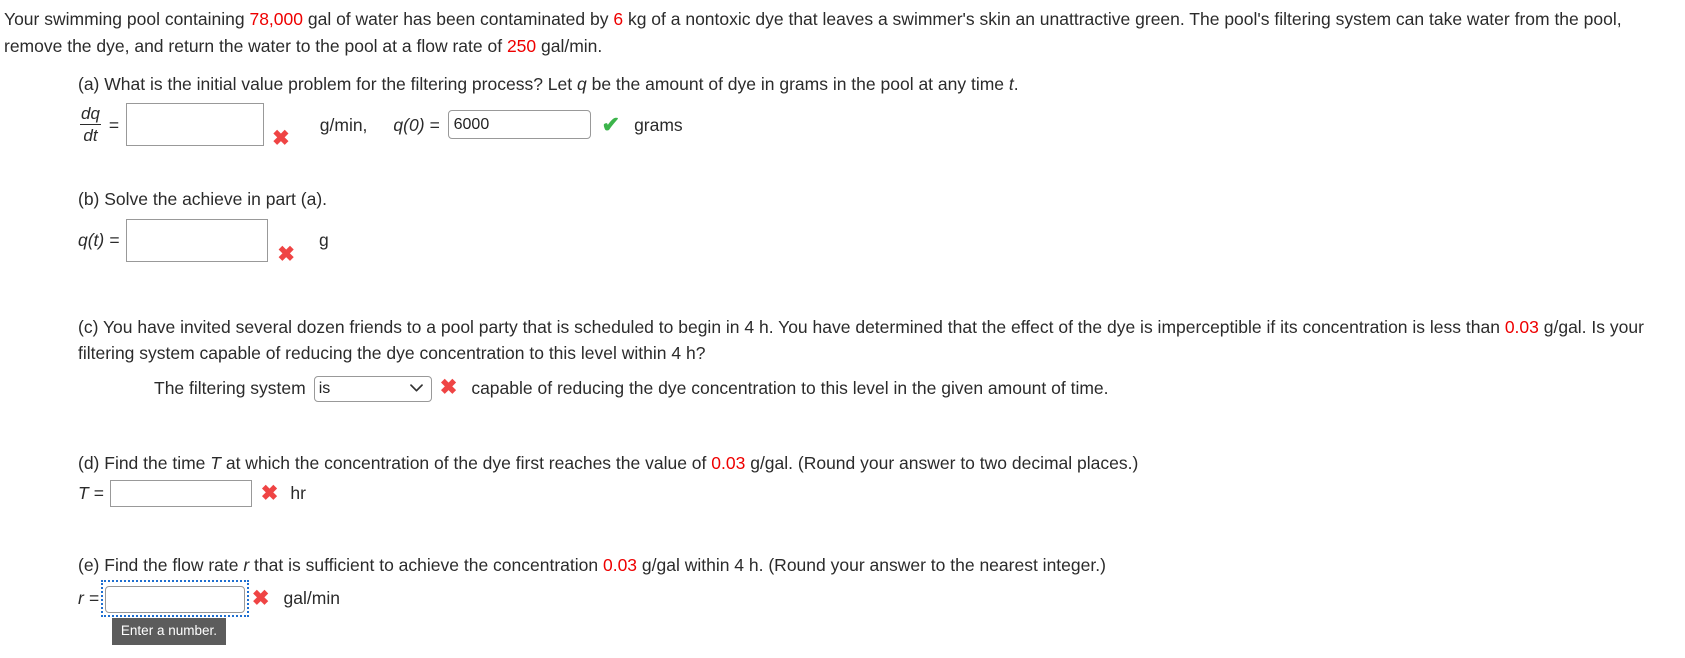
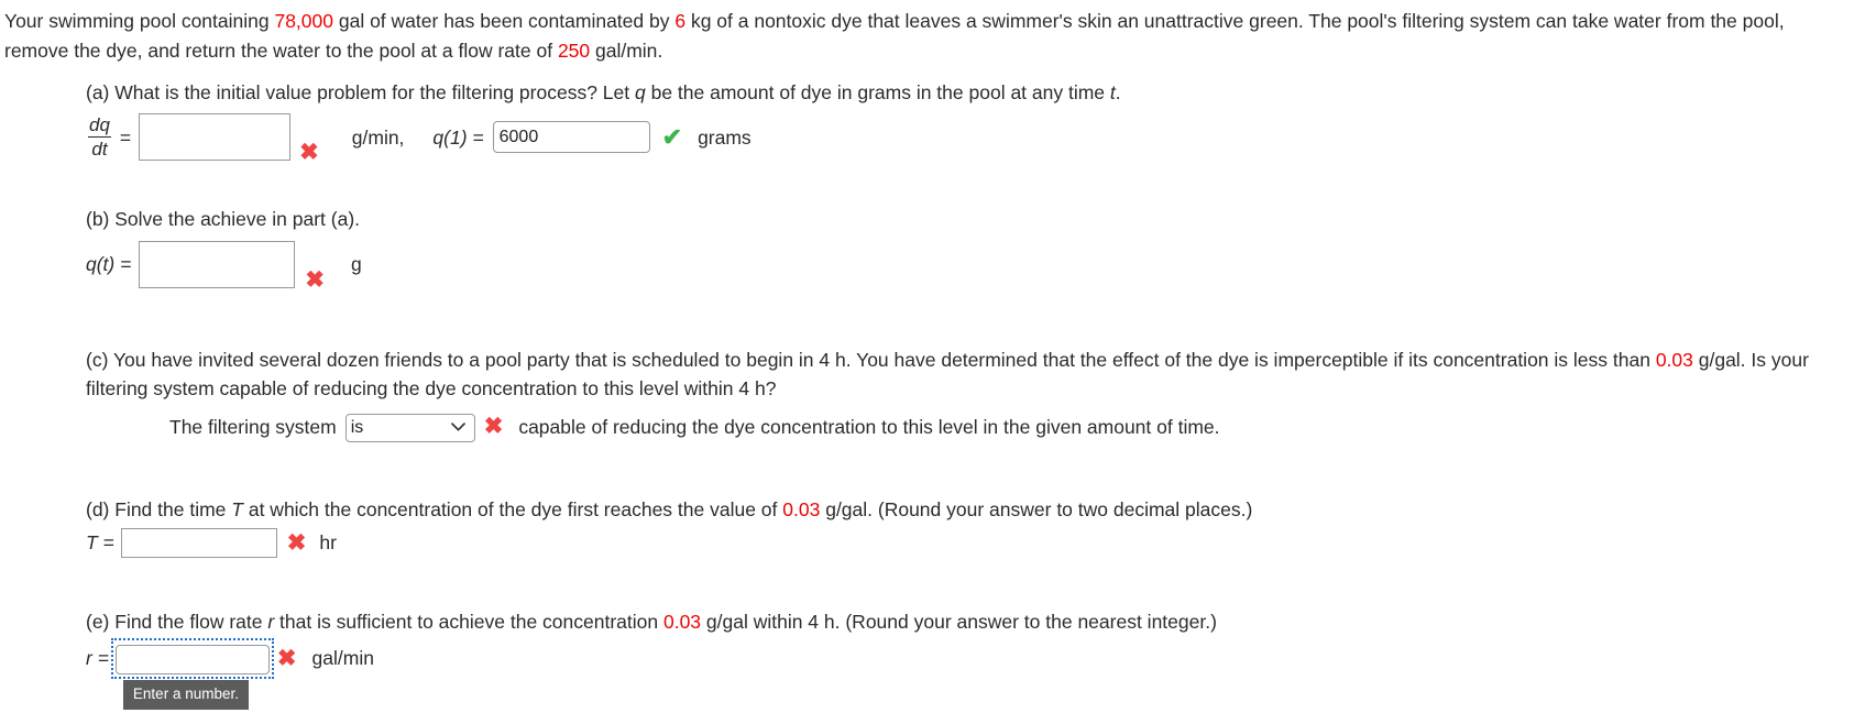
  Your swimming pool containing 78,000 gal of water has been contaminated by 6 kg of a nontoxic dye that leaves a swimmer's skin an unattractive green. The pool's filtering system can take water from the pool, remove the dye, and return the water to the pool at a flow rate of 250 gal/min.
  (a) What is the initial value problem for the filtering process? Let q be the amount of dye in grams in the pool at any time t.
  dq
  dt
  =
  ✖
  g/min,
- q(0) =
+ q(1) =
  6000
  ✔
  grams
  (b) Solve the achieve in part (a).
  q(t) =
  ✖
  g
  (c) You have invited several dozen friends to a pool party that is scheduled to begin in 4 h. You have determined that the effect of the dye is imperceptible if its concentration is less than 0.03 g/gal. Is your filtering system capable of reducing the dye concentration to this level within 4 h?
  The filtering system
  is
  ✖
  capable of reducing the dye concentration to this level in the given amount of time.
  (d) Find the time T at which the concentration of the dye first reaches the value of 0.03 g/gal. (Round your answer to two decimal places.)
  T =
  ✖
  hr
  (e) Find the flow rate r that is sufficient to achieve the concentration 0.03 g/gal within 4 h. (Round your answer to the nearest integer.)
  r =
  Enter a number.
  ✖
  gal/min
